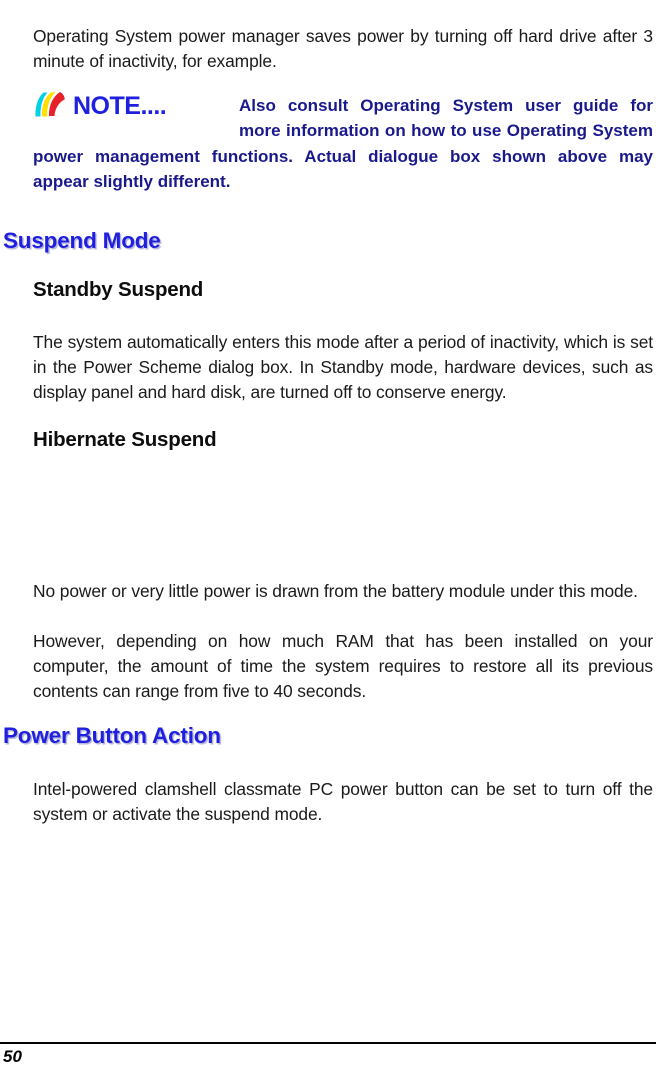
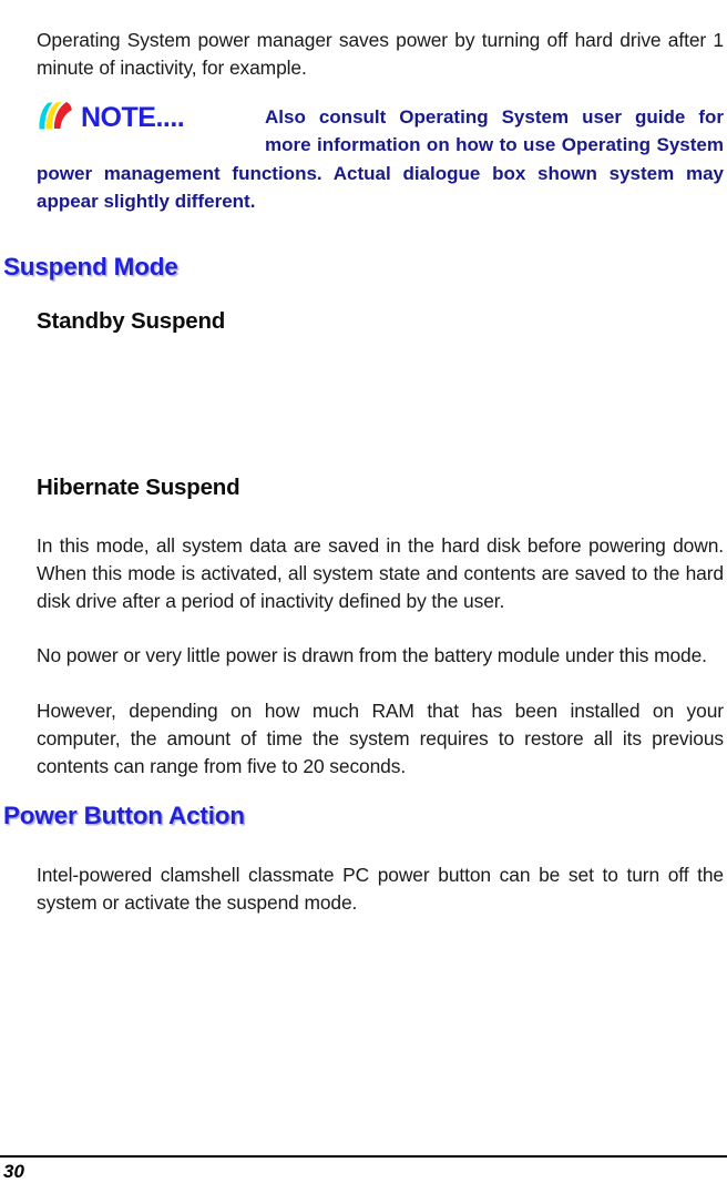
- Operating System power manager saves power by turning off hard drive after 3 minute of inactivity, for example.
+ Operating System power manager saves power by turning off hard drive after 1 minute of inactivity, for example.
  NOTE....
- Also consult Operating System user guide for more information on how to use Operating System power management functions. Actual dialogue box shown above may appear slightly different.
+ Also consult Operating System user guide for more information on how to use Operating System power management functions. Actual dialogue box shown system may appear slightly different.
  Suspend Mode
  Standby Suspend
- The system automatically enters this mode after a period of inactivity, which is set in the Power Scheme dialog box. In Standby mode, hardware devices, such as display panel and hard disk, are turned off to conserve energy.
  Hibernate Suspend
+ In this mode, all system data are saved in the hard disk before powering down. When this mode is activated, all system state and contents are saved to the hard disk drive after a period of inactivity defined by the user.
  No power or very little power is drawn from the battery module under this mode.
- However, depending on how much RAM that has been installed on your computer, the amount of time the system requires to restore all its previous contents can range from five to 40 seconds.
+ However, depending on how much RAM that has been installed on your computer, the amount of time the system requires to restore all its previous contents can range from five to 20 seconds.
  Power Button Action
  Intel-powered clamshell classmate PC power button can be set to turn off the system or activate the suspend mode.
- 50
+ 30
